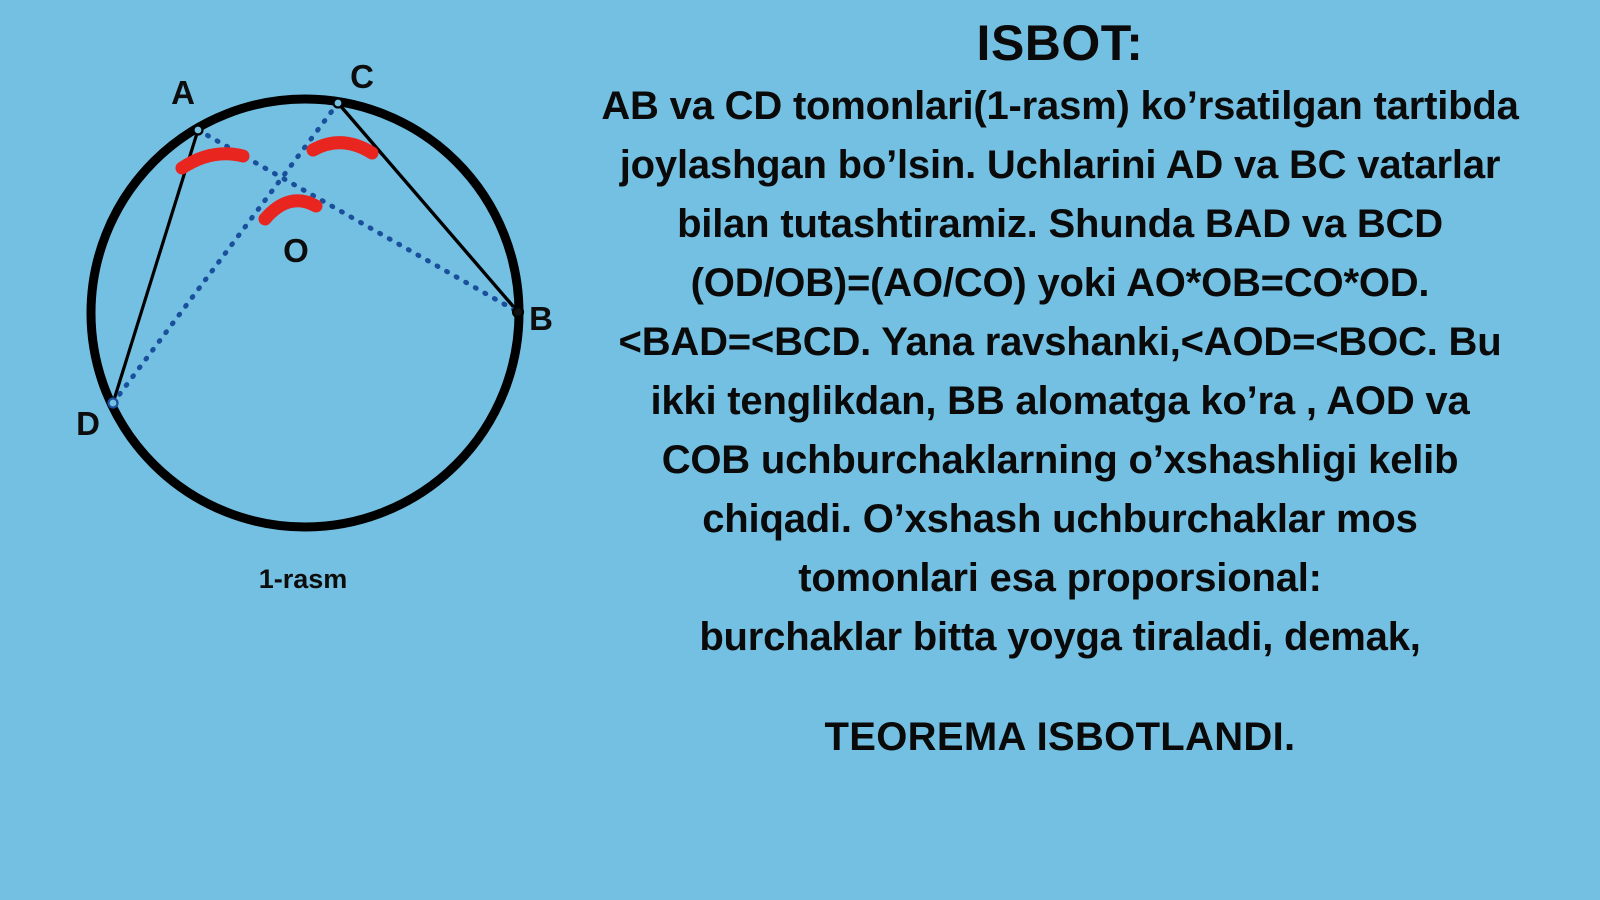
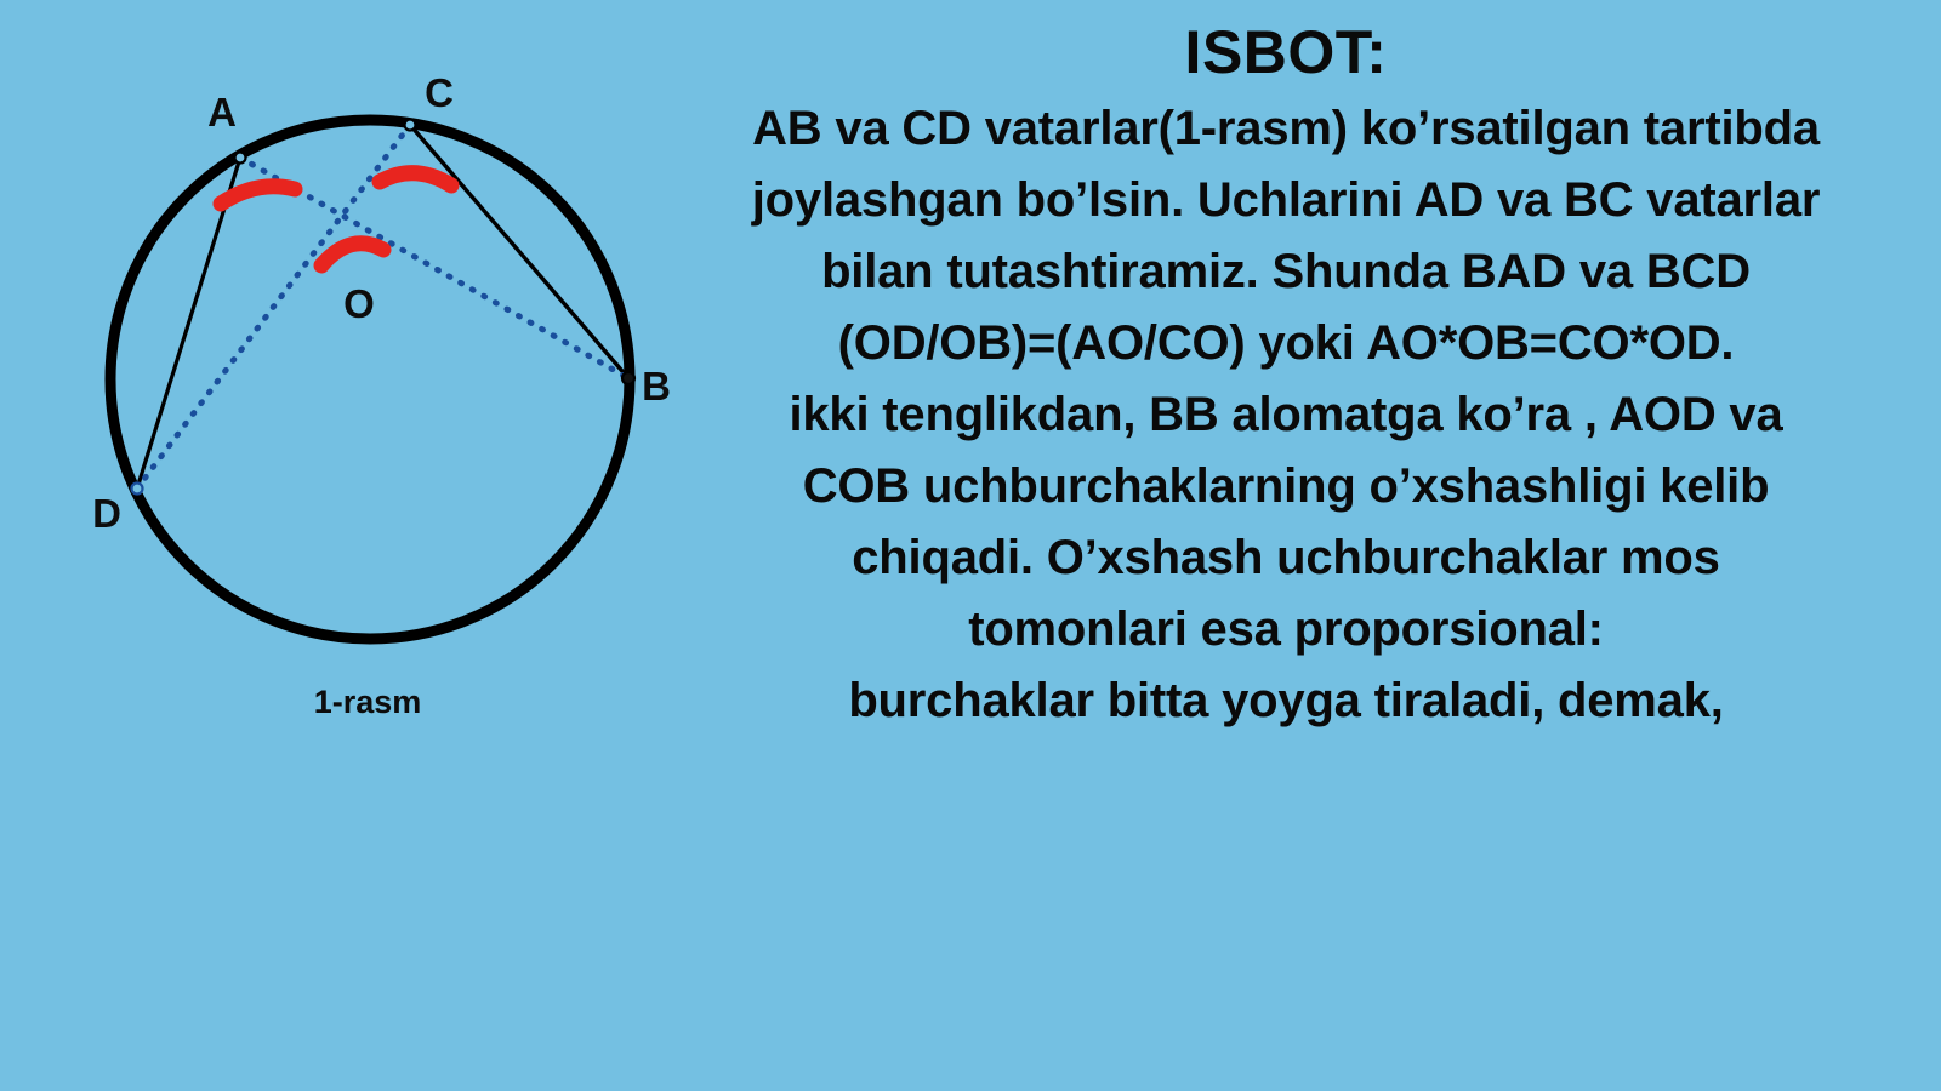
  A
  C
  B
  D
  O
  1-rasm
  ISBOT:
- AB va CD tomonlari(1-rasm) ko’rsatilgan tartibda
+ AB va CD vatarlar(1-rasm) ko’rsatilgan tartibda
  joylashgan bo’lsin. Uchlarini AD va BC vatarlar
  bilan tutashtiramiz. Shunda BAD va BCD
  (OD/OB)=(AO/CO) yoki AO*OB=CO*OD.
- <BAD=<BCD. Yana ravshanki,<AOD=<BOC. Bu
  ikki tenglikdan, BB alomatga ko’ra , AOD va
  COB uchburchaklarning o’xshashligi kelib
  chiqadi. O’xshash uchburchaklar mos
  tomonlari esa proporsional:
  burchaklar bitta yoyga tiraladi, demak,
- TEOREMA ISBOTLANDI.
